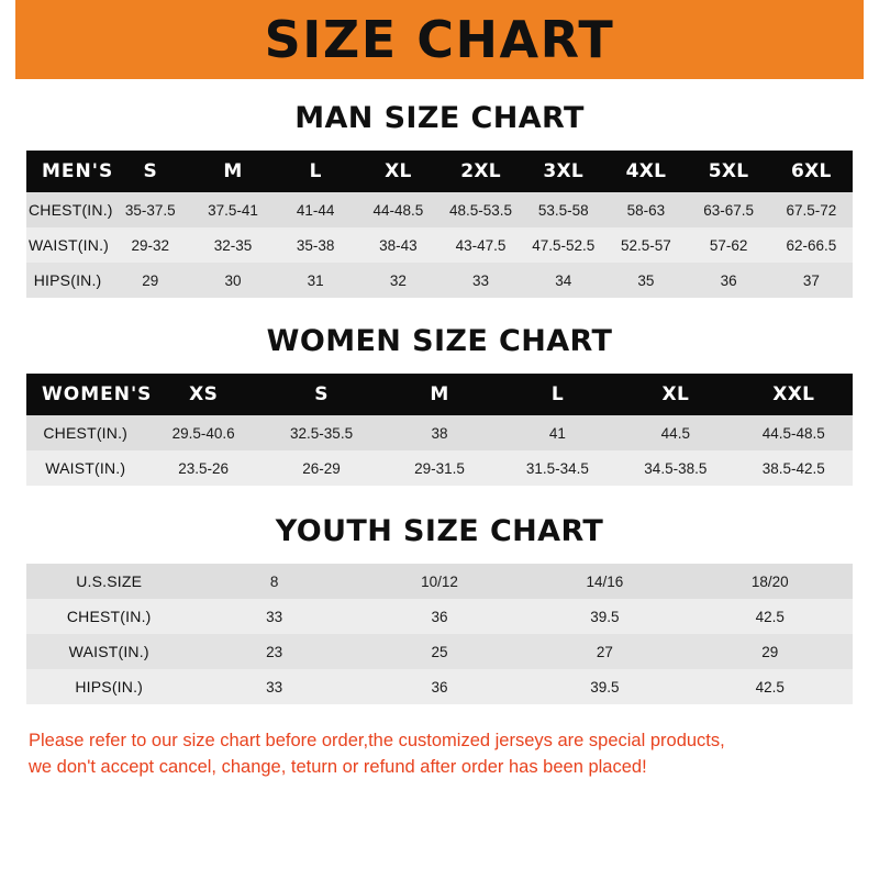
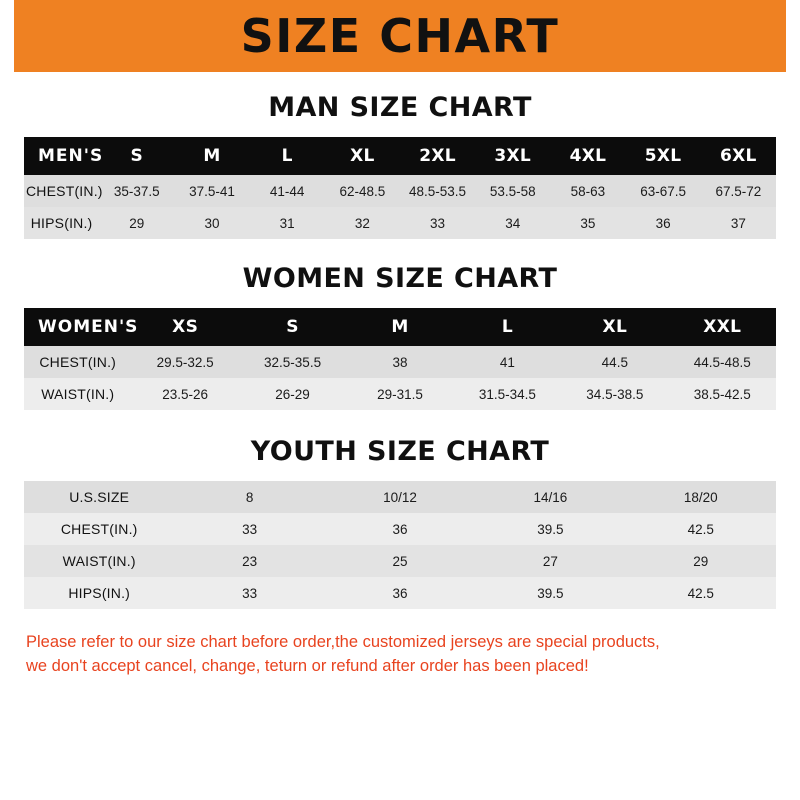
  SIZE CHART
  MAN SIZE CHART
  MEN'S	S	M	L	XL	2XL	3XL	4XL	5XL	6XL
- CHEST(IN.)	35-37.5	37.5-41	41-44	44-48.5	48.5-53.5	53.5-58	58-63	63-67.5	67.5-72
+ CHEST(IN.)	35-37.5	37.5-41	41-44	62-48.5	48.5-53.5	53.5-58	58-63	63-67.5	67.5-72
- WAIST(IN.)	29-32	32-35	35-38	38-43	43-47.5	47.5-52.5	52.5-57	57-62	62-66.5
  HIPS(IN.)	29	30	31	32	33	34	35	36	37
  WOMEN SIZE CHART
  WOMEN'S	XS	S	M	L	XL	XXL
- CHEST(IN.)	29.5-40.6	32.5-35.5	38	41	44.5	44.5-48.5
+ CHEST(IN.)	29.5-32.5	32.5-35.5	38	41	44.5	44.5-48.5
  WAIST(IN.)	23.5-26	26-29	29-31.5	31.5-34.5	34.5-38.5	38.5-42.5
  YOUTH SIZE CHART
  U.S.SIZE	8	10/12	14/16	18/20
  CHEST(IN.)	33	36	39.5	42.5
  WAIST(IN.)	23	25	27	29
  HIPS(IN.)	33	36	39.5	42.5
  Please refer to our size chart before order,the customized jerseys are special products,
  we don't accept cancel, change, teturn or refund after order has been placed!
